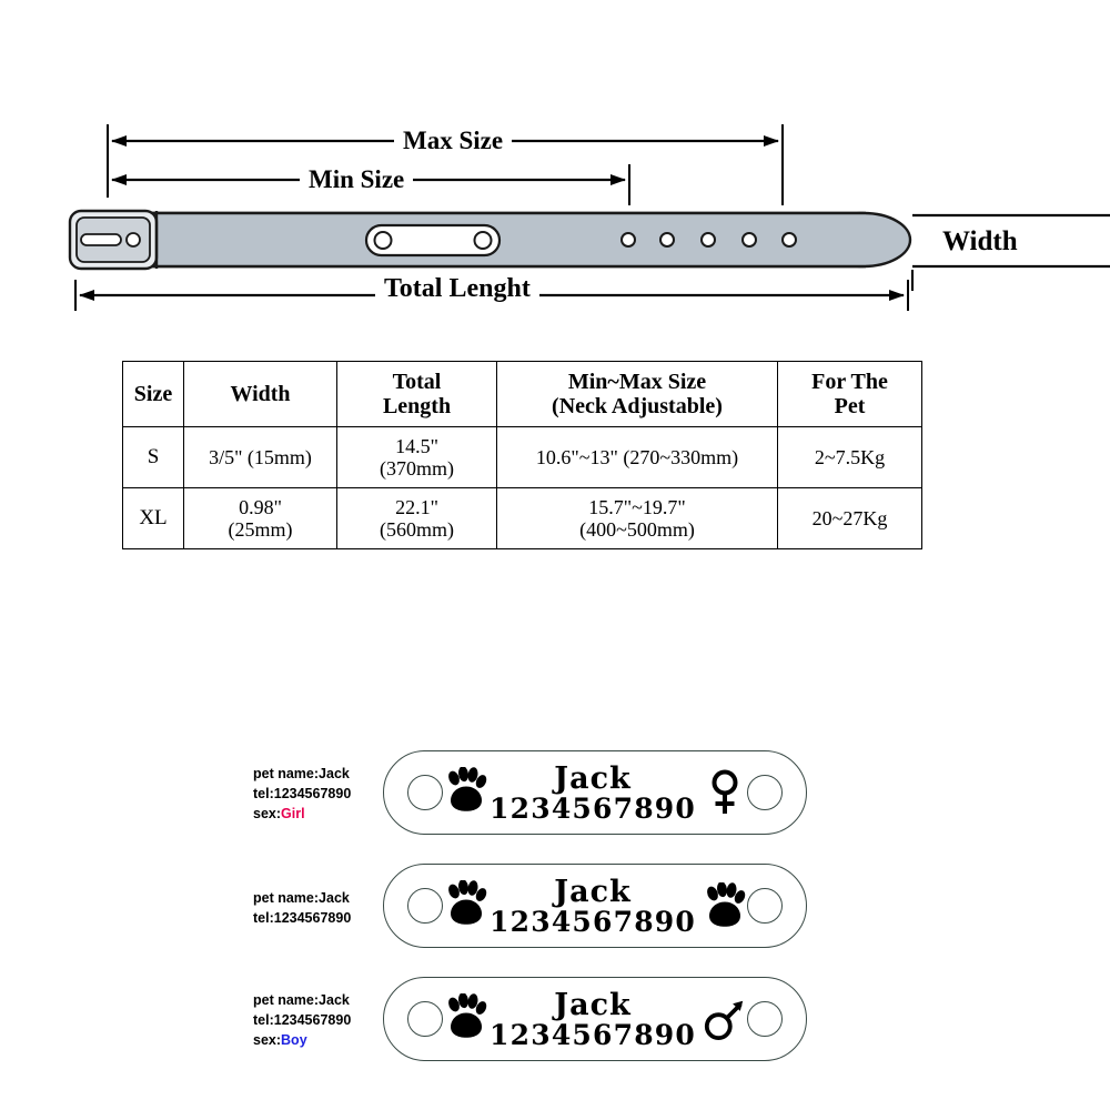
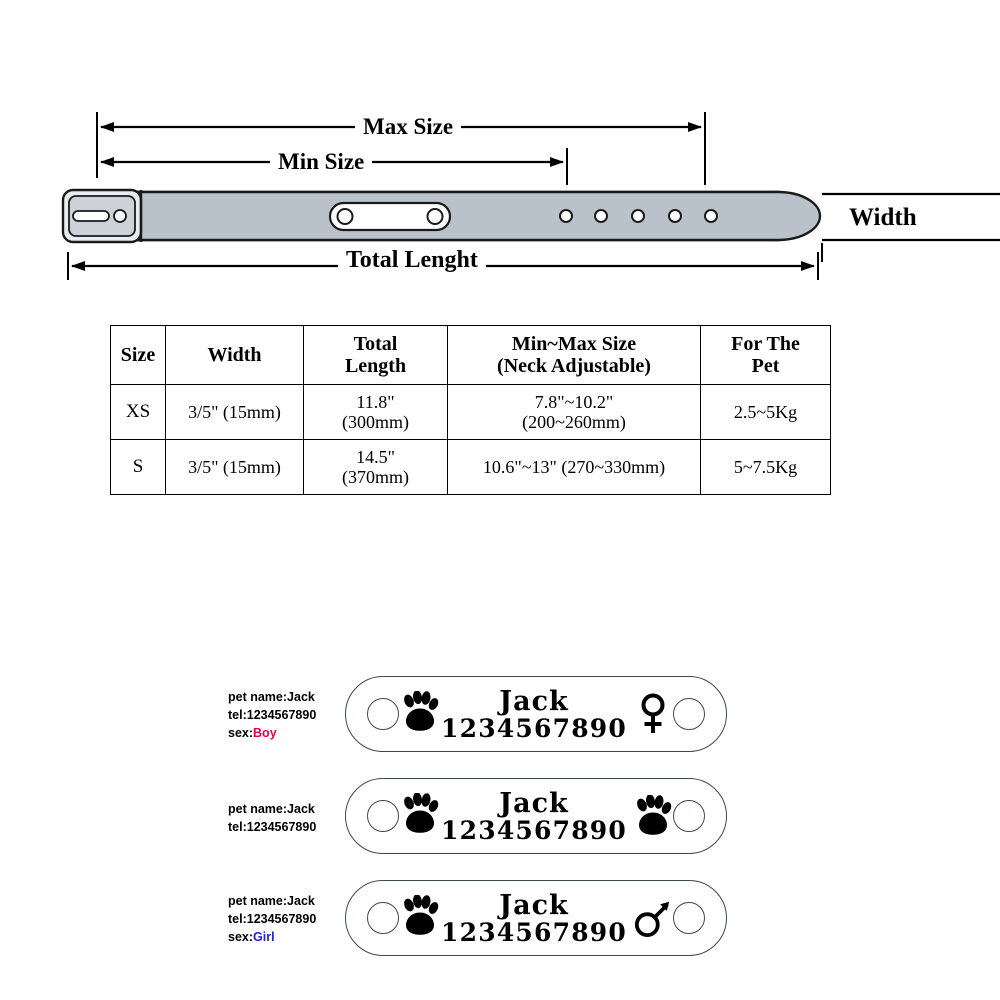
  Max Size
  Min Size
  Total Lenght
  Width
  Size	Width	Total Length	Min~Max Size (Neck Adjustable)	For The Pet
+ XS	3/5" (15mm)	11.8" (300mm)	7.8"~10.2" (200~260mm)	2.5~5Kg
- S	3/5" (15mm)	14.5" (370mm)	10.6"~13" (270~330mm)	2~7.5Kg
+ S	3/5" (15mm)	14.5" (370mm)	10.6"~13" (270~330mm)	5~7.5Kg
- XL	0.98" (25mm)	22.1" (560mm)	15.7"~19.7" (400~500mm)	20~27Kg
  pet name:Jack
  tel:1234567890
- sex:Girl
+ sex:Boy
  Jack
  1234567890
  pet name:Jack
  tel:1234567890
  Jack
  1234567890
  pet name:Jack
  tel:1234567890
- sex:Boy
+ sex:Girl
  Jack
  1234567890
